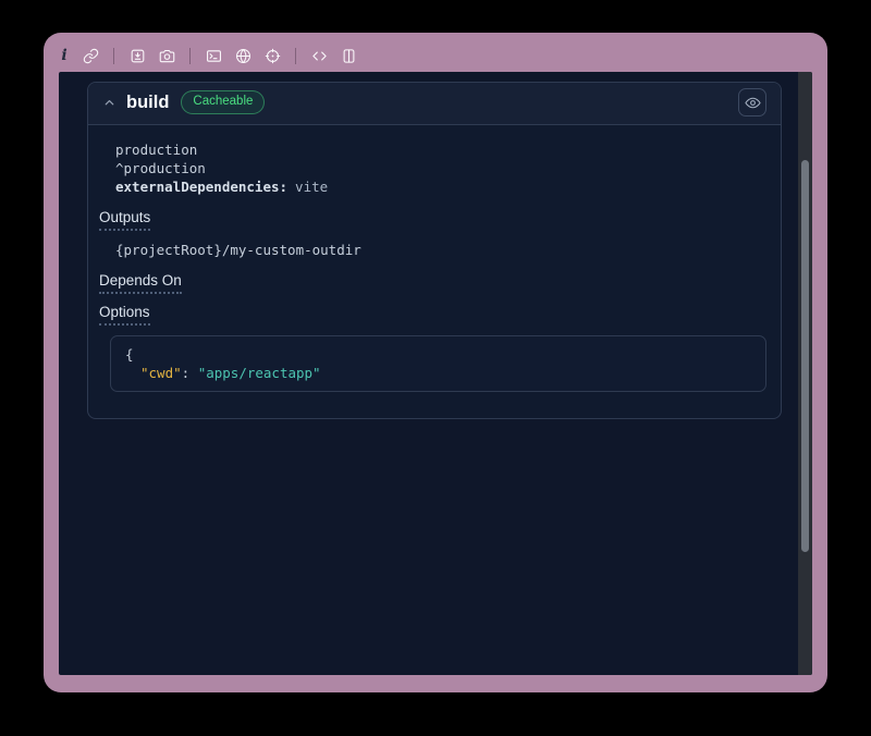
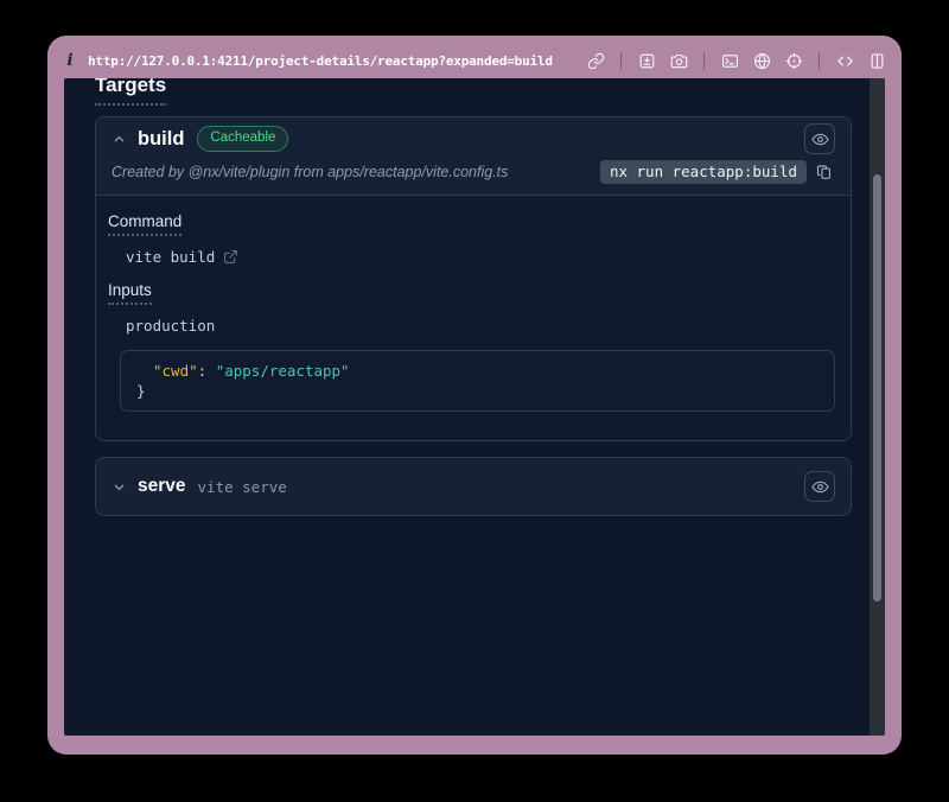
  i
+ http://127.0.0.1:4211/project-details/reactapp?expanded=build
+ Targets
  build
  Cacheable
+ Created by @nx/vite/plugin from apps/reactapp/vite.config.ts
+ nx run reactapp:build
+ Command
+ vite build
+ Inputs
  production
- ^production
- externalDependencies: vite
- Outputs
- {projectRoot}/my-custom-outdir
- Depends On
- Options
- {
  "cwd": "apps/reactapp"
+ }
+ serve
+ vite serve
